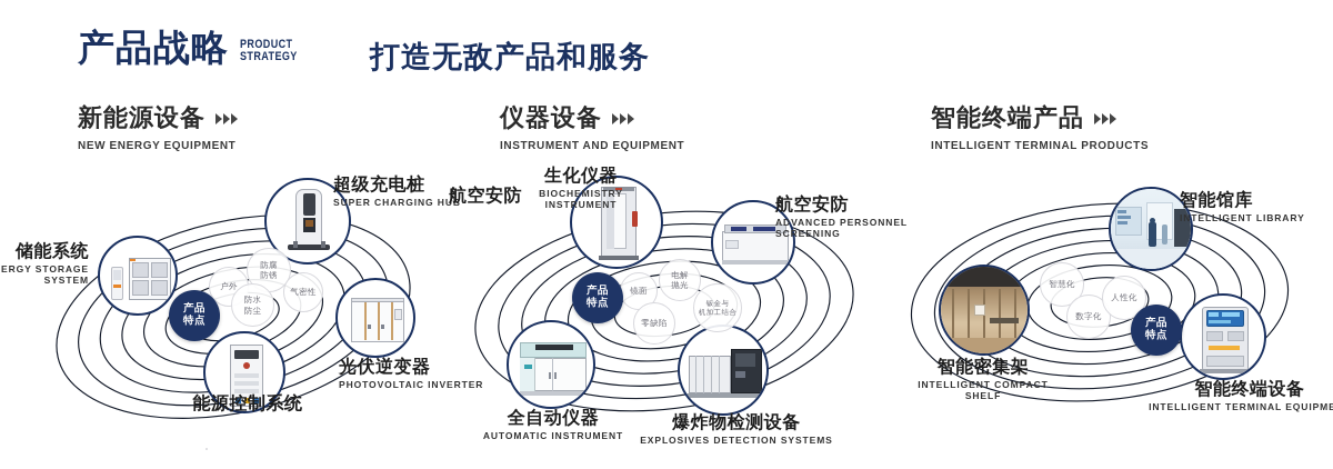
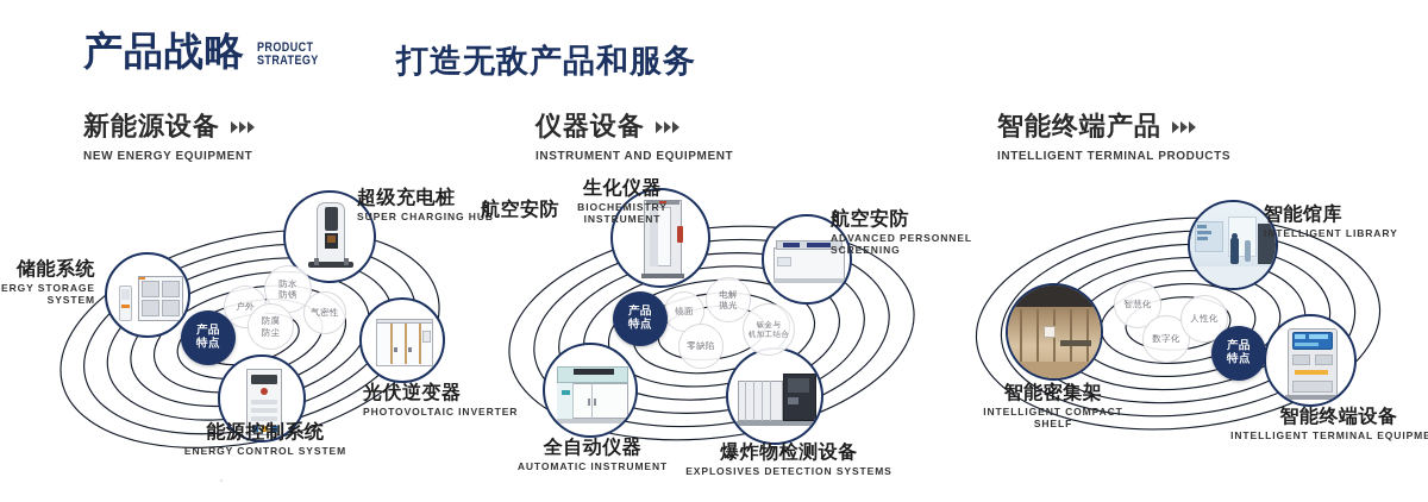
  产品战略
  PRODUCT
  STRATEGY
  打造无敌产品和服务
  新能源设备
  NEW ENERGY EQUIPMENT
  仪器设备
  INSTRUMENT AND EQUIPMENT
  智能终端产品
  INTELLIGENT TERMINAL PRODUCTS
  储能系统
  ERGY STORAGE
  SYSTEM
  超级充电桩
  SUPER CHARGING HUB
  光伏逆变器
  PHOTOVOLTAIC INVERTER
  能源控制系统
+ ENERGY CONTROL SYSTEM
  户外
- 防腐
+ 防水
  防锈
- 防水
+ 防腐
  防尘
  气密性
  产品
  特点
  航空安防
  生化仪器
  BIOCHEMISTRY
  INSTRUMENT
  航空安防
  ADVANCED PERSONNEL
  SCREENING
  全自动仪器
  AUTOMATIC INSTRUMENT
  爆炸物检测设备
  EXPLOSIVES DETECTION SYSTEMS
  镜面
  电解
  抛光
  钣金与
  机加工结合
  零缺陷
  产品
  特点
  智能馆库
  INTELLIGENT LIBRARY
  智能密集架
  INTELLIGENT COMPACT
  SHELF
  智能终端设备
  INTELLIGENT TERMINAL EQUIPME
  智慧化
  数字化
  人性化
  产品
  特点
